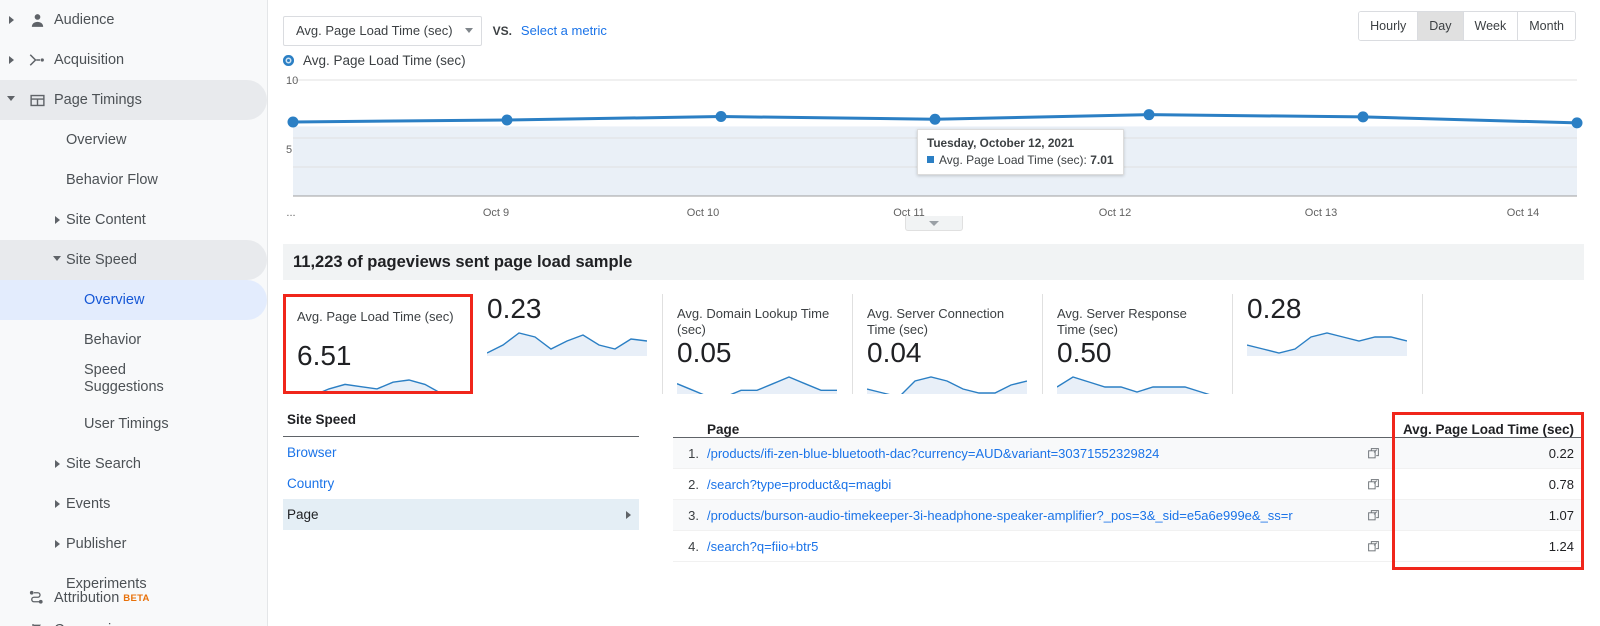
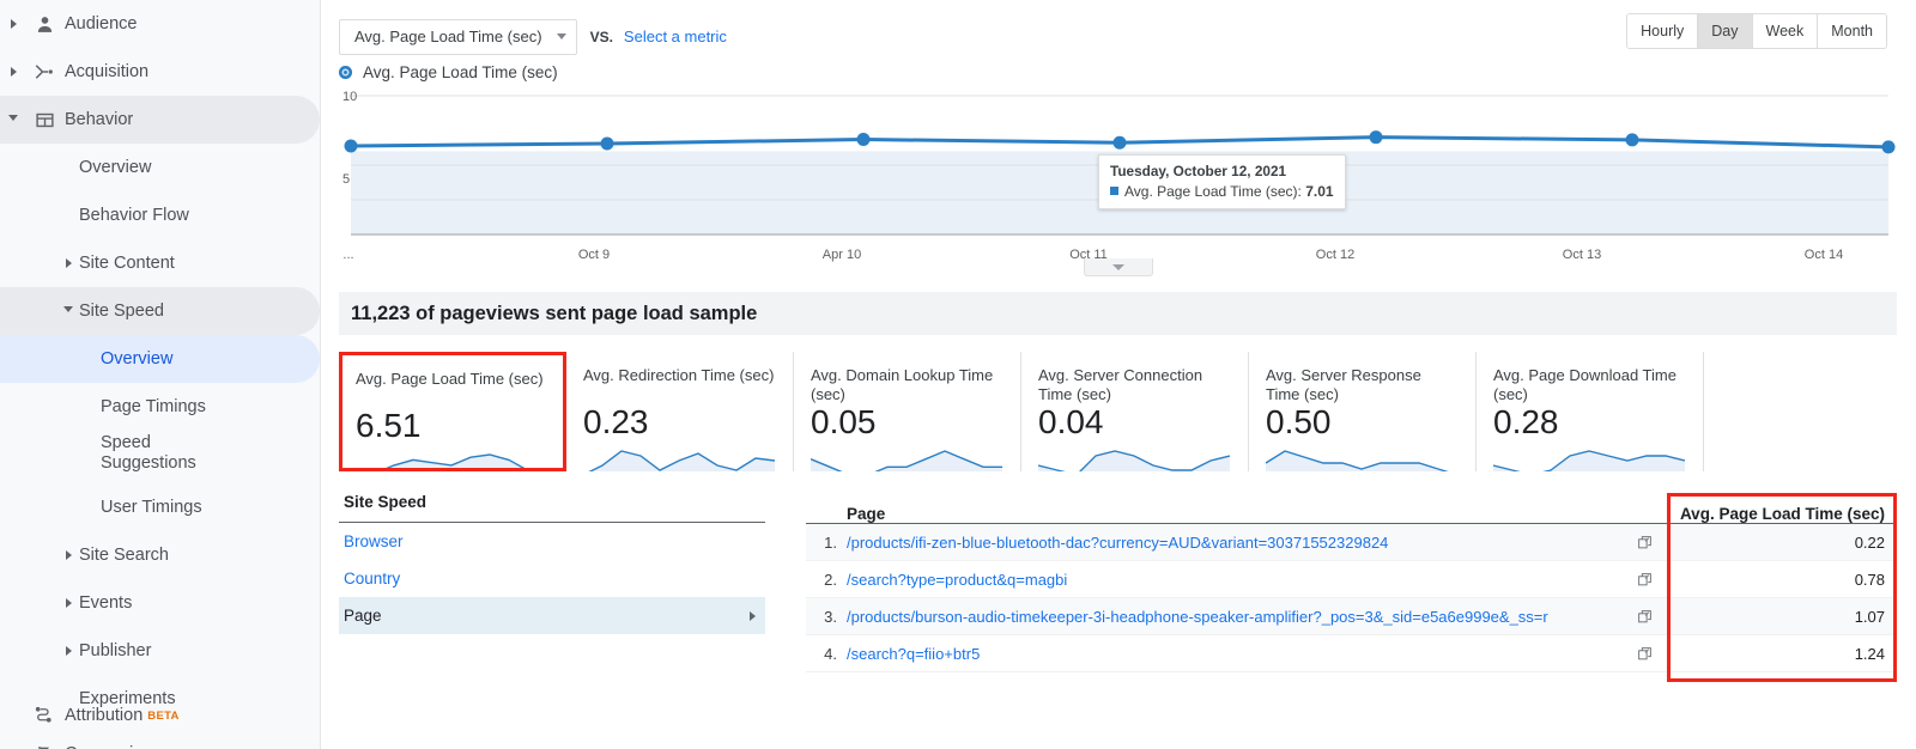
  Audience
  Acquisition
- Page Timings
+ Behavior
  Overview
  Behavior Flow
  Site Content
  Site Speed
  Overview
- Behavior
+ Page Timings
  Speed Suggestions
  User Timings
  Site Search
  Events
  Publisher
  Experiments
  Attribution
  BETA
  Avg. Page Load Time (sec)
  VS.
  Select a metric
  Hourly
  Day
  Week
  Month
  Avg. Page Load Time (sec)
  10
  5
  ...
  Oct 9
- Oct 10
+ Apr 10
  Oct 11
  Oct 12
  Oct 13
  Oct 14
  Tuesday, October 12, 2021
  Avg. Page Load Time (sec): 7.01
  11,223 of pageviews sent page load sample
  Avg. Page Load Time (sec)
  6.51
+ Avg. Redirection Time (sec)
  0.23
  Avg. Domain Lookup Time (sec)
  0.05
  Avg. Server Connection Time (sec)
  0.04
  Avg. Server Response Time (sec)
  0.50
+ Avg. Page Download Time (sec)
  0.28
  Site Speed
  Browser
  Country
  Page
  Page
  Avg. Page Load Time (sec)
  1.
  /products/ifi-zen-blue-bluetooth-dac?currency=AUD&variant=30371552329824
  0.22
  2.
  /search?type=product&q=magbi
  0.78
  3.
  /products/burson-audio-timekeeper-3i-headphone-speaker-amplifier?_pos=3&_sid=e5a6e999e&_ss=r
  1.07
  4.
  /search?q=fiio+btr5
  1.24
